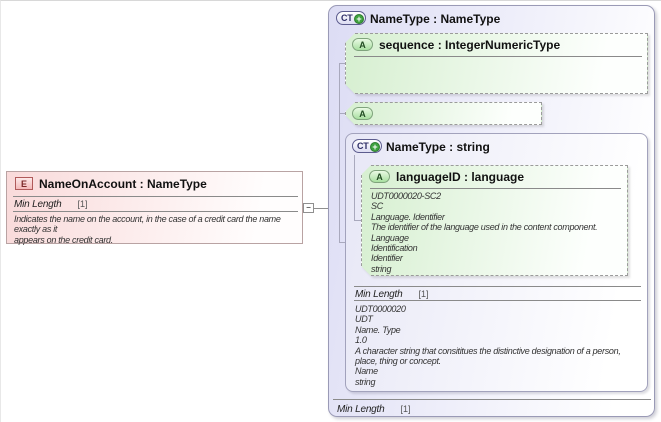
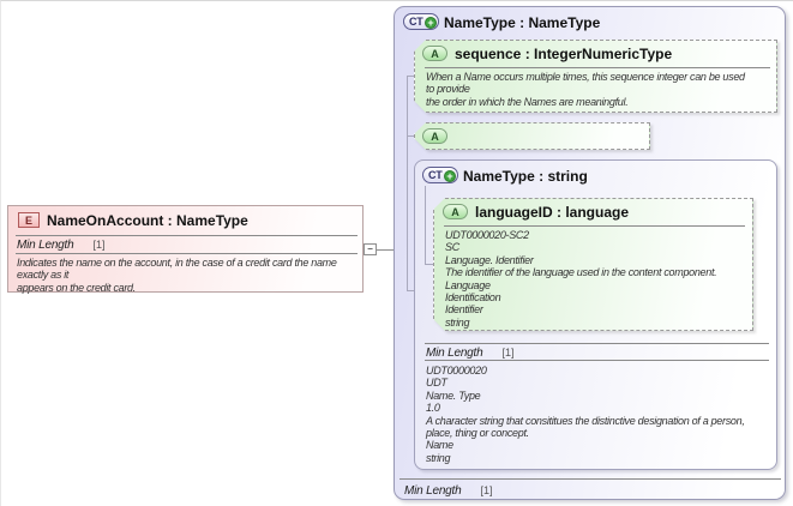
  E
  NameOnAccount : NameType
  Min Length
  [1]
  Indicates the name on the account, in the case of a credit card the name
  exactly as it
  appears on the credit card.
  −
  CT
  +
  NameType : NameType
  A
  sequence : IntegerNumericType
+ When a Name occurs multiple times, this sequence integer can be used
+ to provide
+ the order in which the Names are meaningful.
  A
  CT
  +
  NameType : string
  A
  languageID : language
  UDT0000020-SC2
  SC
  Language. Identifier
  The identifier of the language used in the content component.
  Language
  Identification
  Identifier
  string
  Min Length
  [1]
  UDT0000020
  UDT
  Name. Type
  1.0
  A character string that consititues the distinctive designation of a person,
  place, thing or concept.
  Name
  string
  Min Length
  [1]
